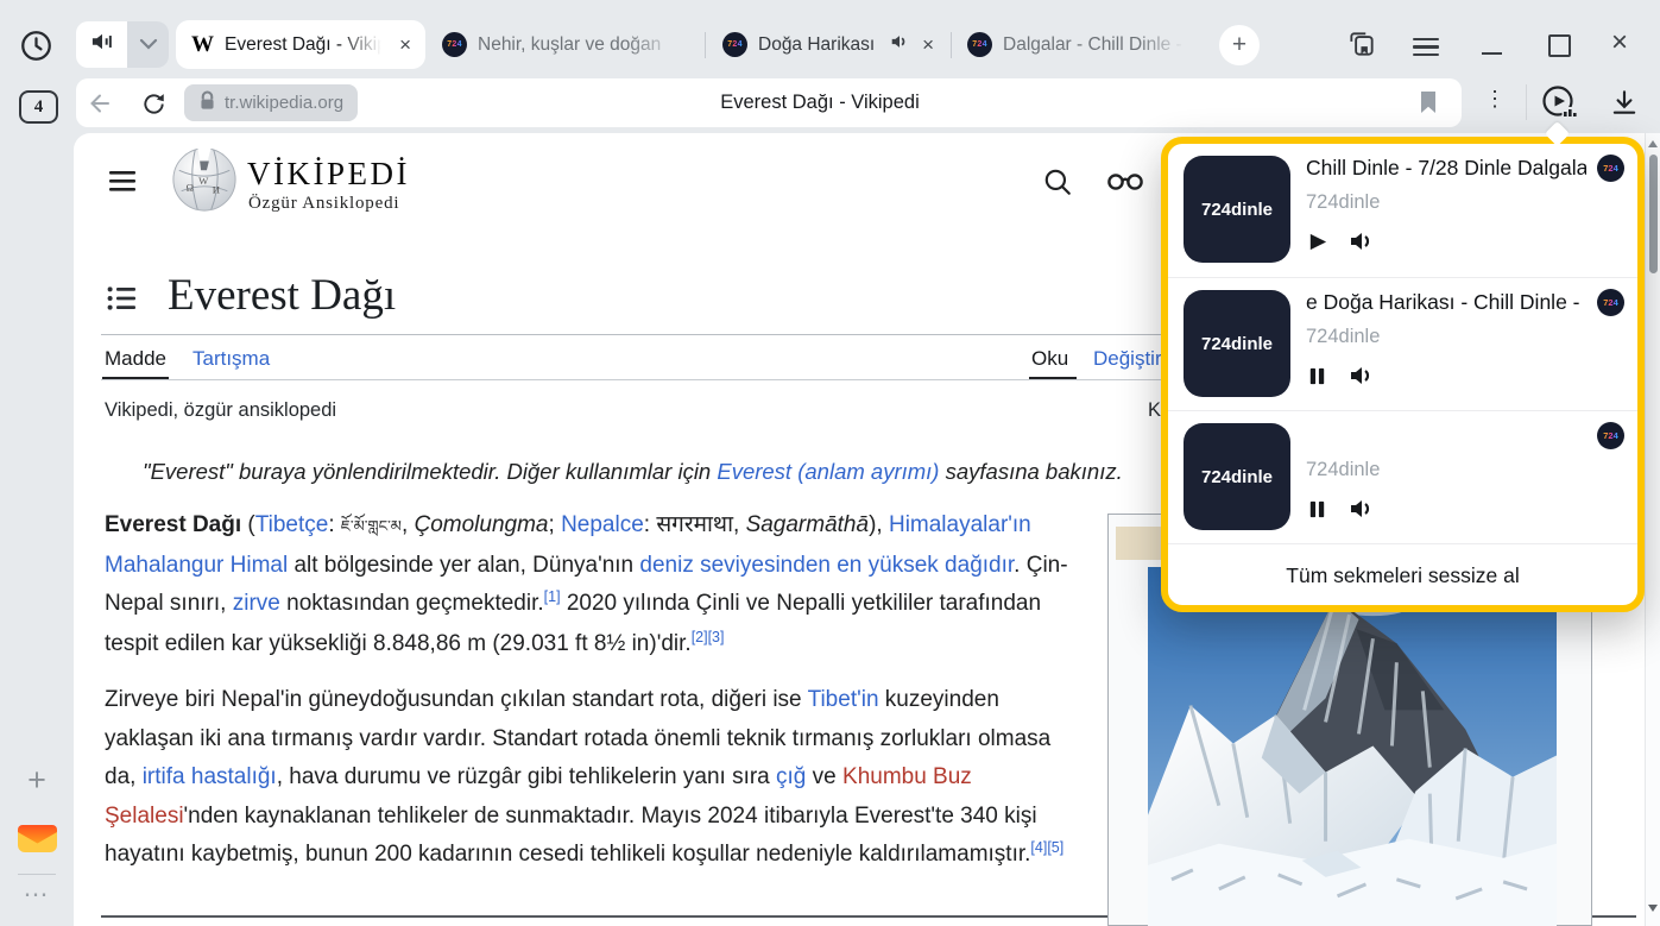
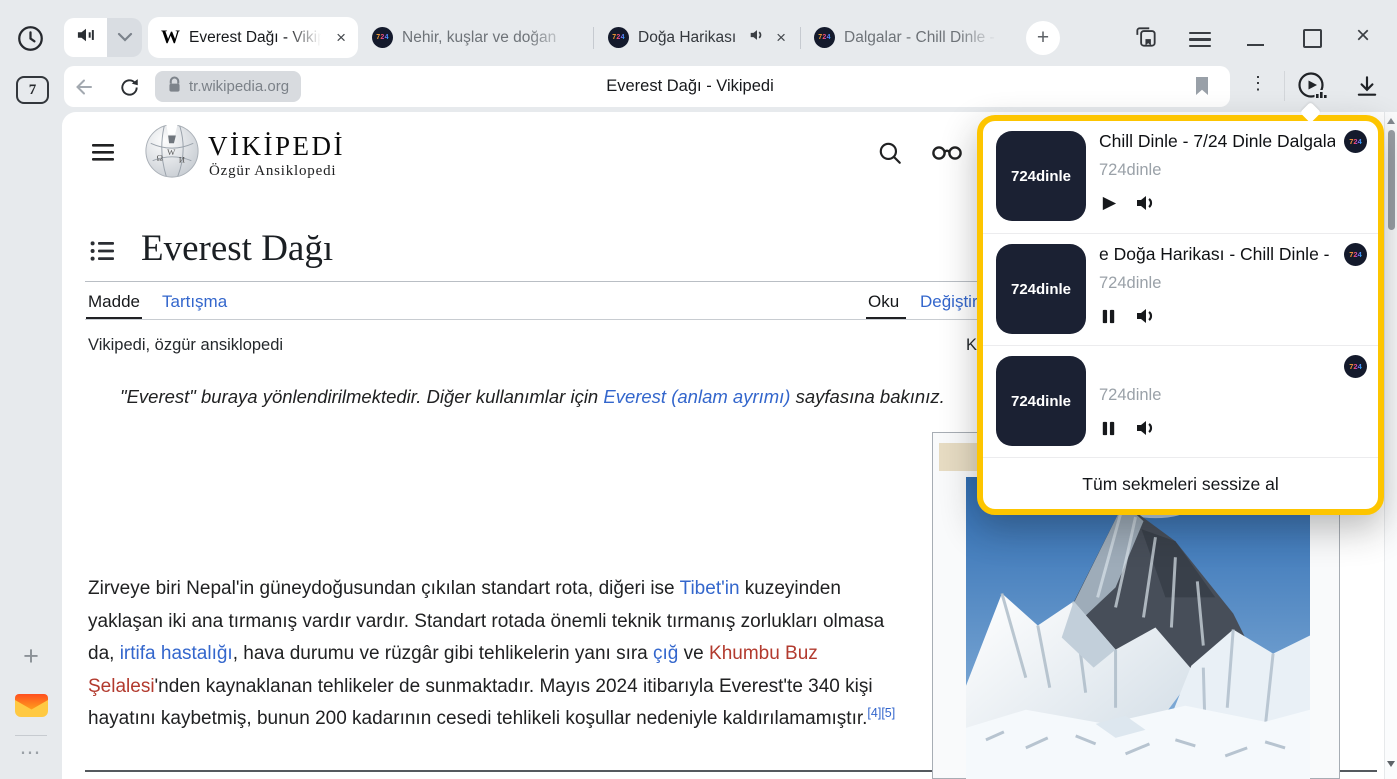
  W
  Everest Dağı - Vikip
  ×
  Nehir, kuşlar ve doğan
  Doğa Harikası
  ×
  Dalgalar - Chill Dinle -
  +
  ×
  tr.wikipedia.org
  Everest Dağı - Vikipedi
  ⋮
- 4
+ 7
  +
  ⋯
  W
  Ω
  И
  VİKİPEDİ
  Özgür Ansiklopedi
  Everest Dağı
  Madde
  Tartışma
  Oku
  Değiştir
  Vikipedi, özgür ansiklopedi
  "Everest" buraya yönlendirilmektedir. Diğer kullanımlar için Everest (anlam ayrımı) sayfasına bakınız.
- Everest Dağı (Tibetçe: ཇོ་མོ་གླང་མ, Çomolungma; Nepalce: सगरमाथा, Sagarmāthā), Himalayalar'ın Mahalangur Himal alt bölgesinde yer alan, Dünya'nın deniz seviyesinden en yüksek dağıdır. Çin-Nepal sınırı, zirve noktasından geçmektedir.[1] 2020 yılında Çinli ve Nepalli yetkililer tarafından tespit edilen kar yüksekliği 8.848,86 m (29.031 ft 8½ in)'dir.[2][3]
  Zirveye biri Nepal'in güneydoğusundan çıkılan standart rota, diğeri ise Tibet'in kuzeyinden yaklaşan iki ana tırmanış vardır vardır. Standart rotada önemli teknik tırmanış zorlukları olmasa da, irtifa hastalığı, hava durumu ve rüzgâr gibi tehlikelerin yanı sıra çığ ve Khumbu Buz Şelalesi'nden kaynaklanan tehlikeler de sunmaktadır. Mayıs 2024 itibarıyla Everest'te 340 kişi hayatını kaybetmiş, bunun 200 kadarının cesedi tehlikeli koşullar nedeniyle kaldırılamamıştır.[4][5]
  724dinle
- Chill Dinle - 7/28 Dinle Dalgala
+ Chill Dinle - 7/24 Dinle Dalgala
  724dinle
  724
  724dinle
  e Doğa Harikası - Chill Dinle -
  724dinle
  724
  724dinle
  724dinle
  724
  Tüm sekmeleri sessize al
